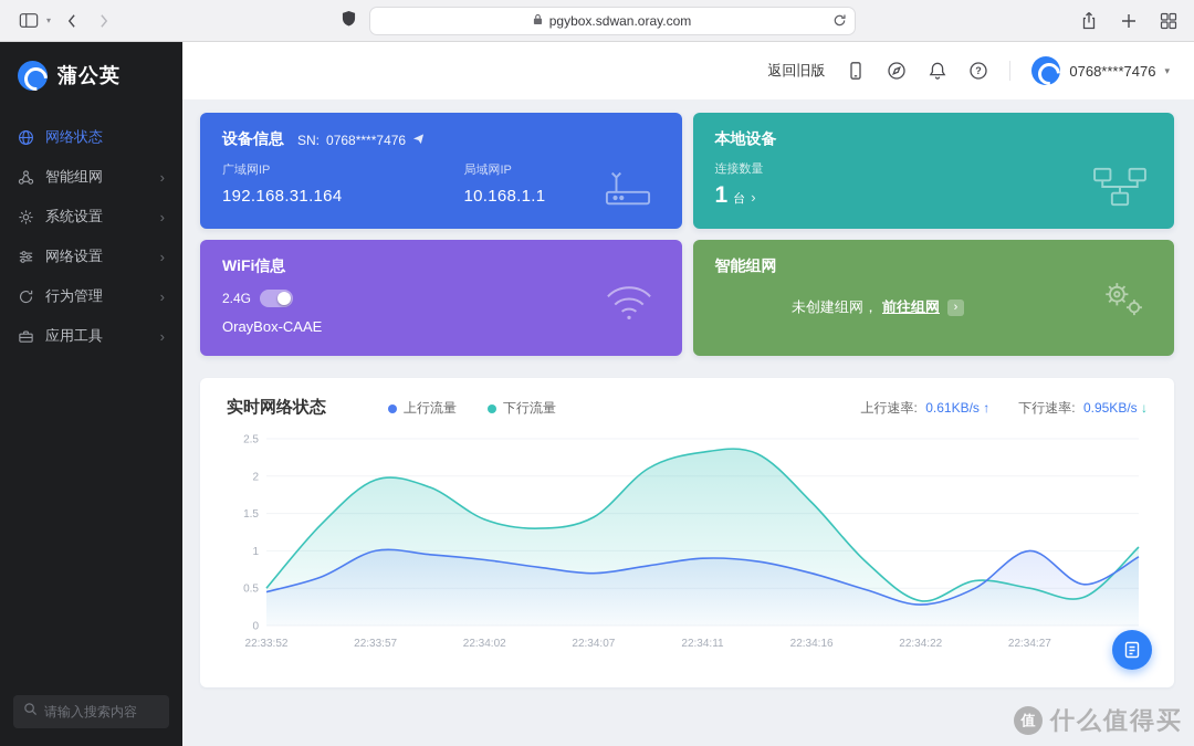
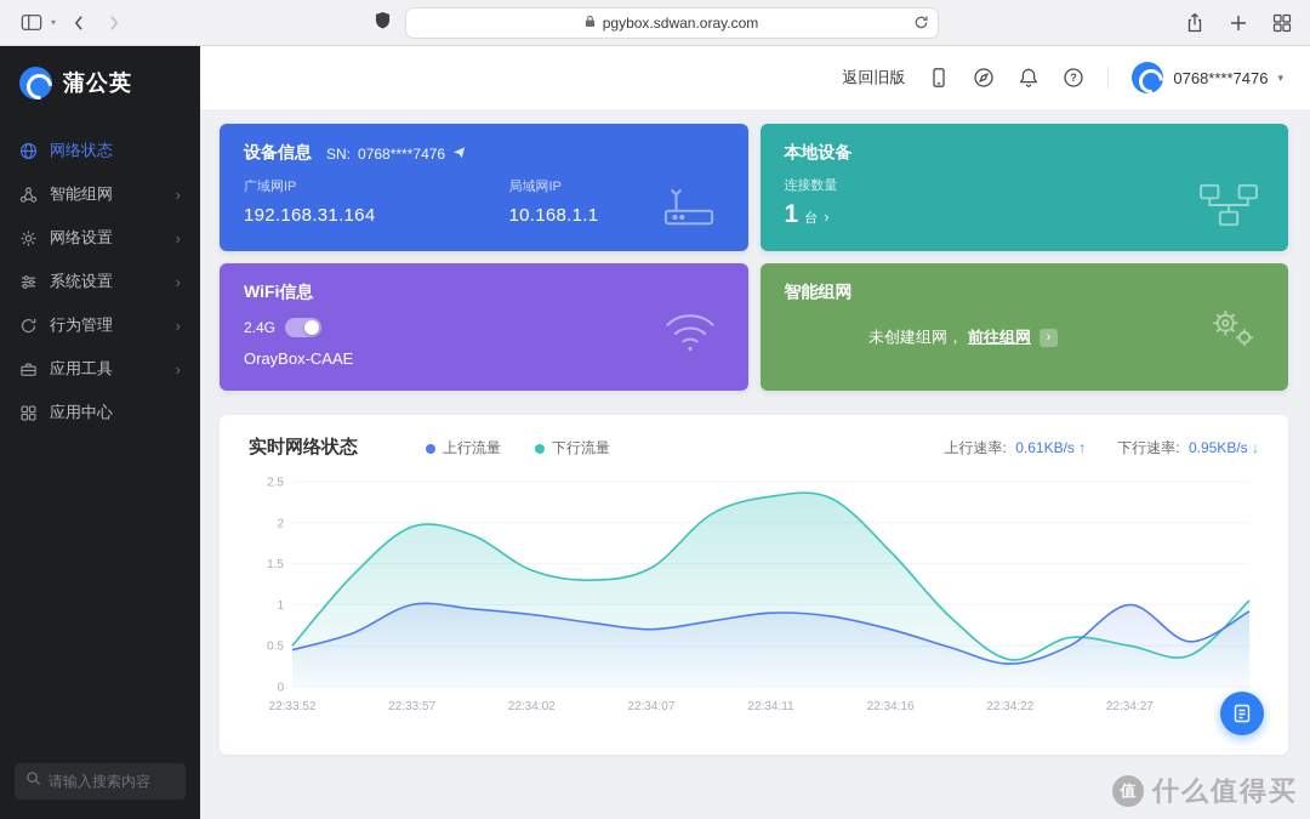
  ▾
  pgybox.sdwan.oray.com
  蒲公英
  网络状态
  智能组网
  ›
- 系统设置
+ 网络设置
  ›
- 网络设置
+ 系统设置
  ›
  行为管理
  ›
  应用工具
  ›
+ 应用中心
  请输入搜索内容
  返回旧版
  ?
  0768****7476
  ▾
  设备信息
  SN:
  0768****7476
  广域网IP
  192.168.31.164
  局域网IP
  10.168.1.1
  本地设备
  连接数量
  1
  台
  ›
  WiFi信息
  2.4G
  OrayBox-CAAE
  智能组网
  未创建组网，
  前往组网
  ›
  实时网络状态
  上行流量
  下行流量
  上行速率: 0.61KB/s ↑
  下行速率: 0.95KB/s ↓
  0
  0.5
  1
  1.5
  2
  2.5
  22:33:52
  22:33:57
  22:34:02
  22:34:07
  22:34:11
  22:34:16
  22:34:22
  22:34:27
  值
  什么值得买
